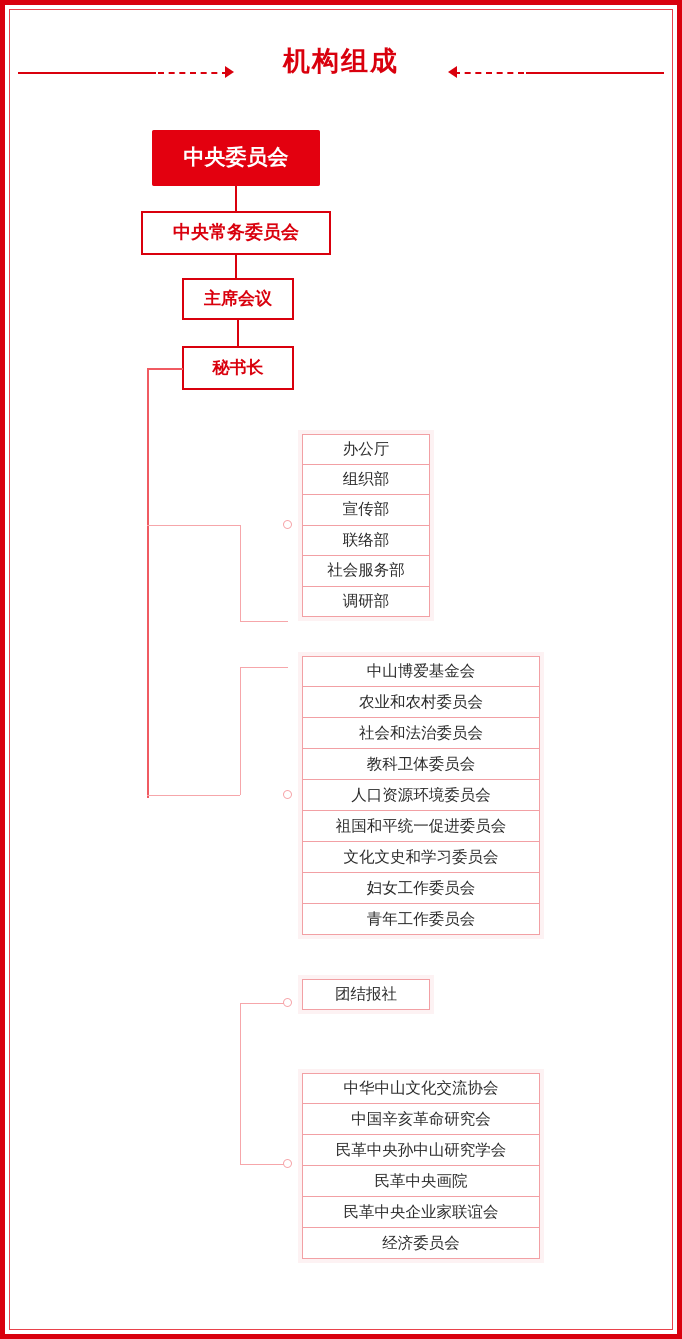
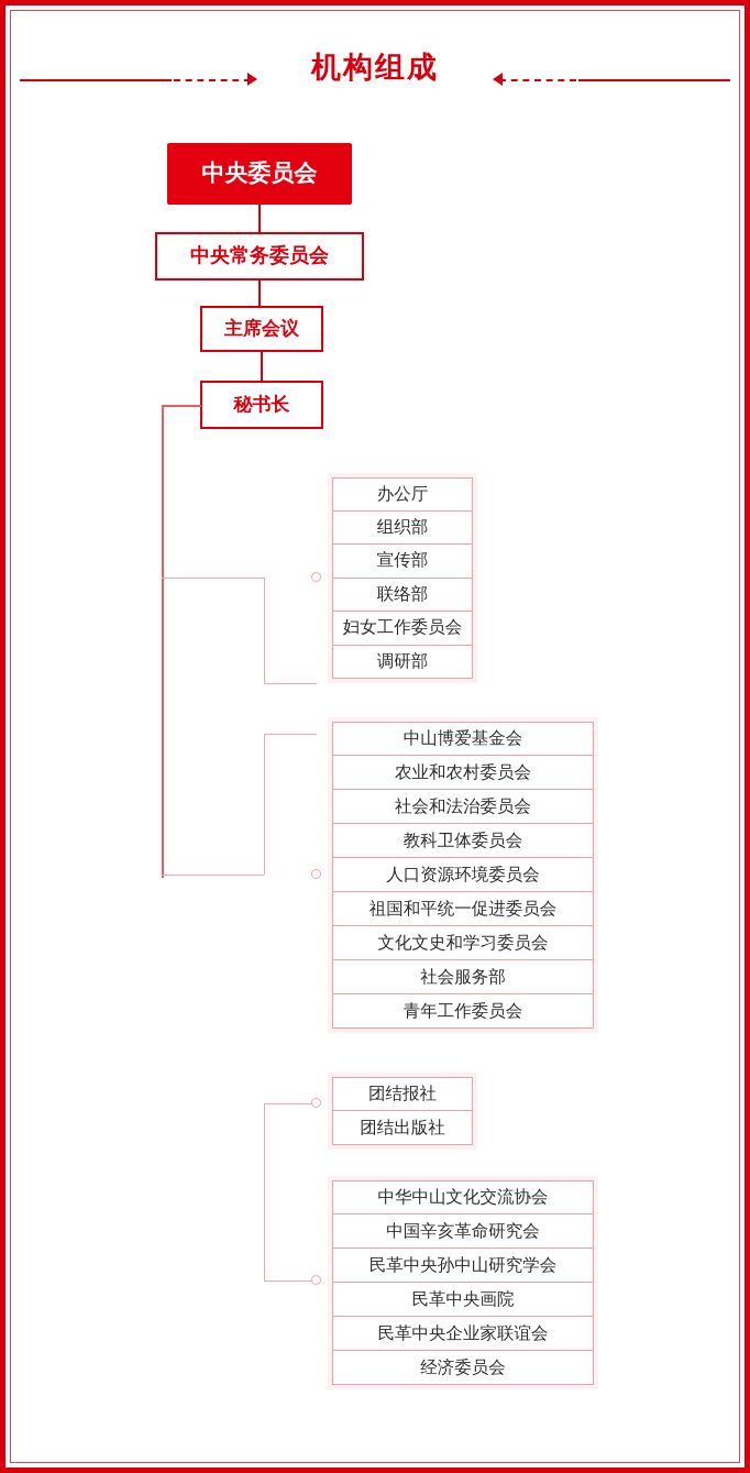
  机构组成
  中央委员会
  中央常务委员会
  主席会议
  秘书长
  办公厅
  组织部
  宣传部
  联络部
- 社会服务部
+ 妇女工作委员会
  调研部
  中山博爱基金会
  农业和农村委员会
  社会和法治委员会
  教科卫体委员会
  人口资源环境委员会
  祖国和平统一促进委员会
  文化文史和学习委员会
- 妇女工作委员会
+ 社会服务部
  青年工作委员会
  团结报社
+ 团结出版社
  中华中山文化交流协会
  中国辛亥革命研究会
  民革中央孙中山研究学会
  民革中央画院
  民革中央企业家联谊会
  经济委员会
